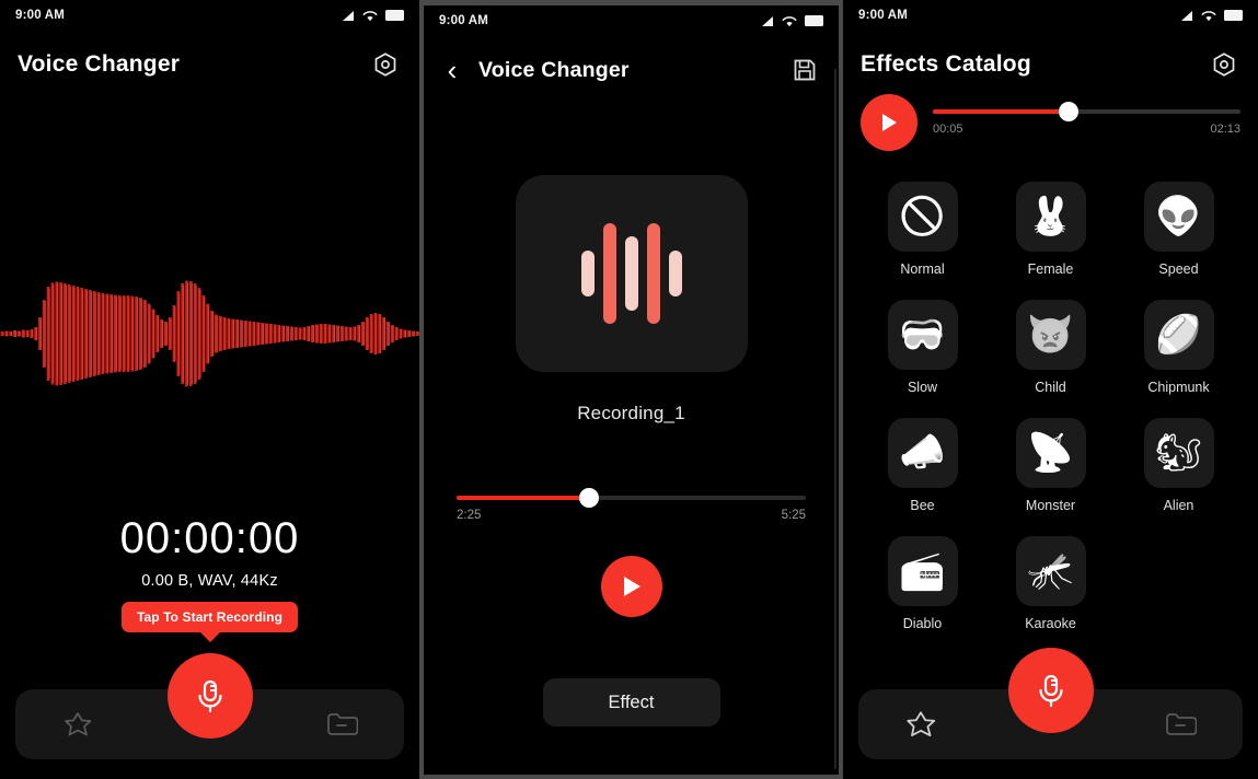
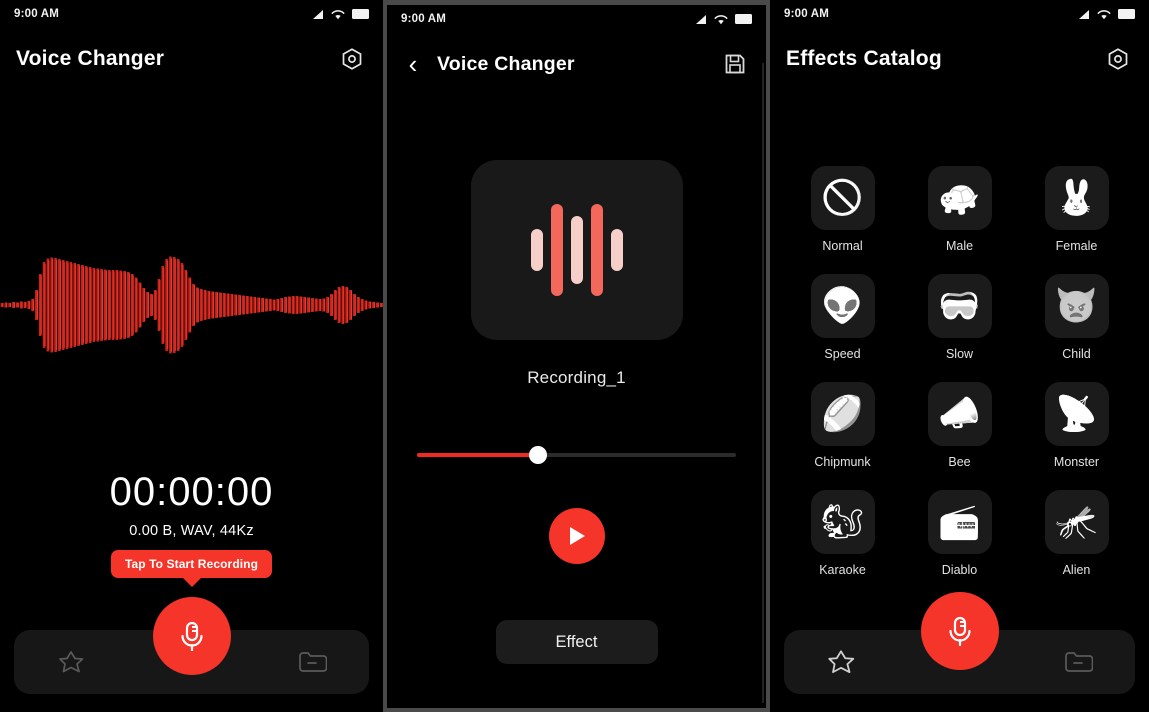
  9:00 AM
  Voice Changer
  00:00:00
  0.00 B, WAV, 44Kz
  Tap To Start Recording
  9:00 AM
  ‹
  Voice Changer
  Recording_1
- 2:25
- 5:25
  Effect
  9:00 AM
  Effects Catalog
- 00:05
- 02:13
  🚫
  Normal
+ 🐢
+ Male
  🐰
  Female
  👽
  Speed
  🥽
  Slow
  👿
  Child
  🏈
  Chipmunk
  📣
  Bee
  📡
  Monster
  🐿
- Alien
+ Karaoke
  📻
  Diablo
  🦟
- Karaoke
+ Alien
